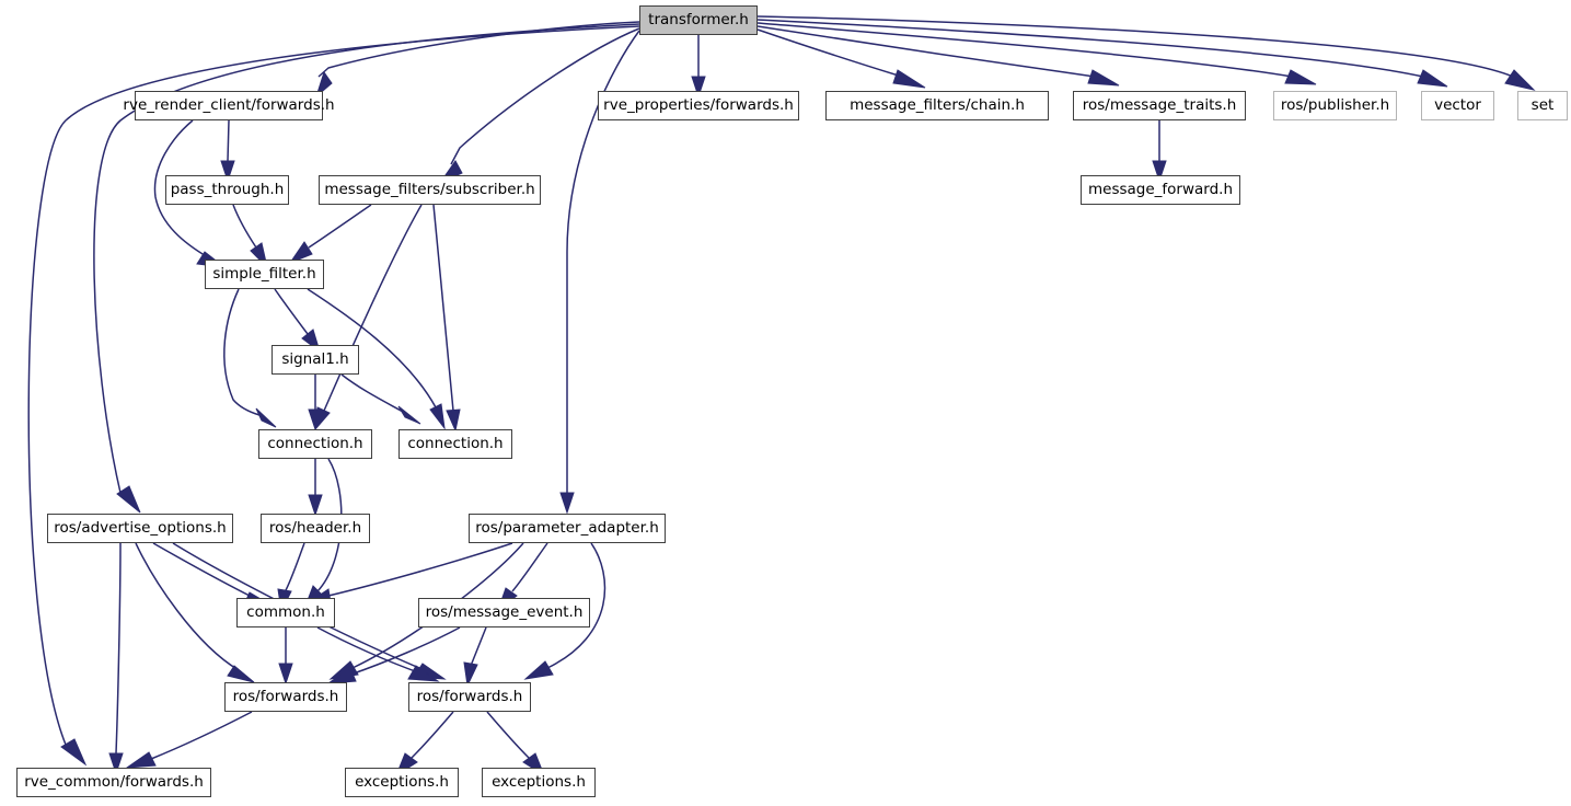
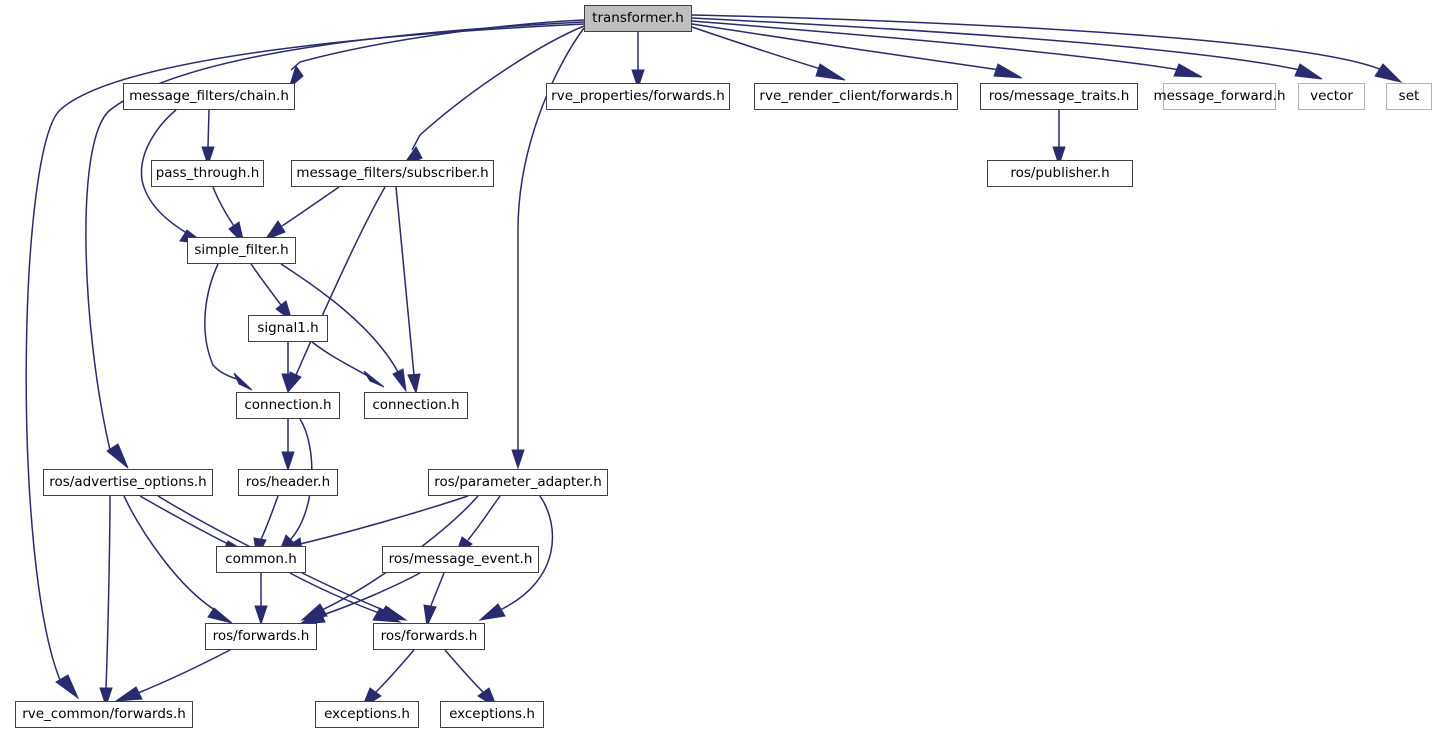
  transformer.h
- rve_render_client/forwards.h
+ message_filters/chain.h
  rve_properties/forwards.h
- message_filters/chain.h
+ rve_render_client/forwards.h
  ros/message_traits.h
- ros/publisher.h
+ message_forward.h
  vector
  set
- message_forward.h
+ ros/publisher.h
  pass_through.h
  message_filters/subscriber.h
  simple_filter.h
  signal1.h
  connection.h
  connection.h
  ros/advertise_options.h
  ros/header.h
  ros/parameter_adapter.h
  common.h
  ros/message_event.h
  ros/forwards.h
  ros/forwards.h
  rve_common/forwards.h
  exceptions.h
  exceptions.h
